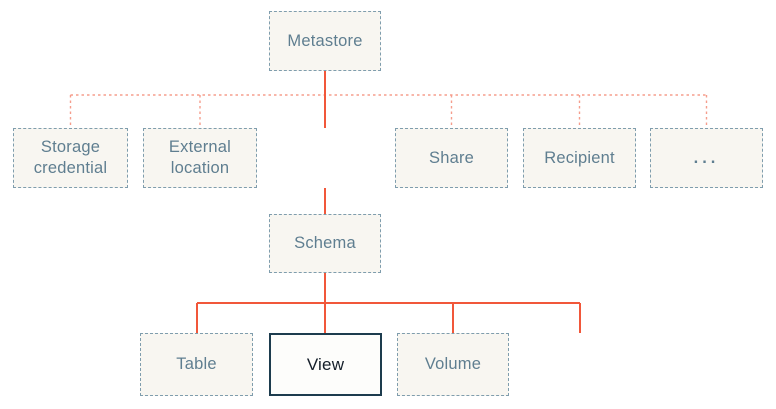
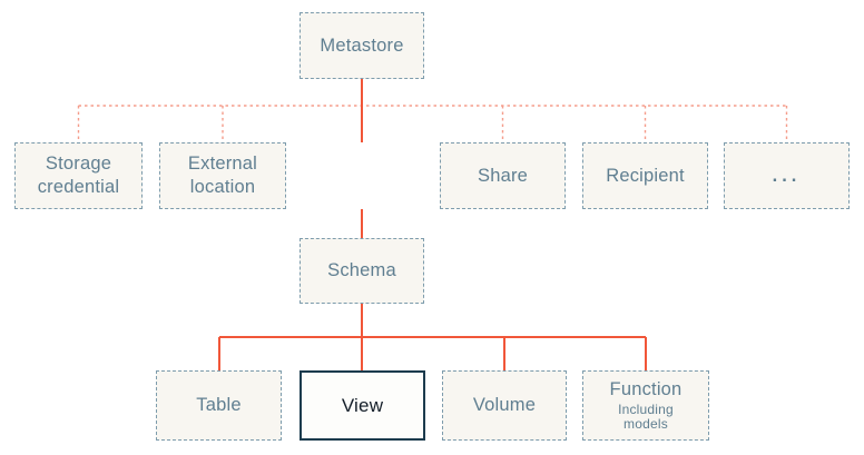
  Metastore
  Storage credential
  External location
  Share
  Recipient
  ...
  Schema
  Table
  View
  Volume
+ Function
+ Including models
